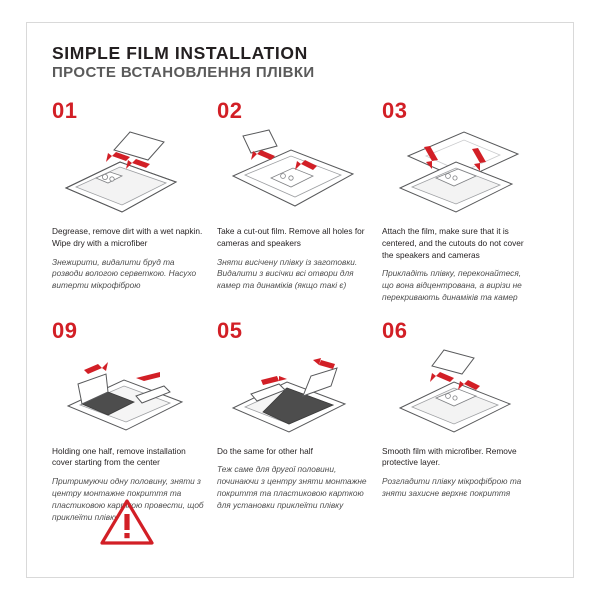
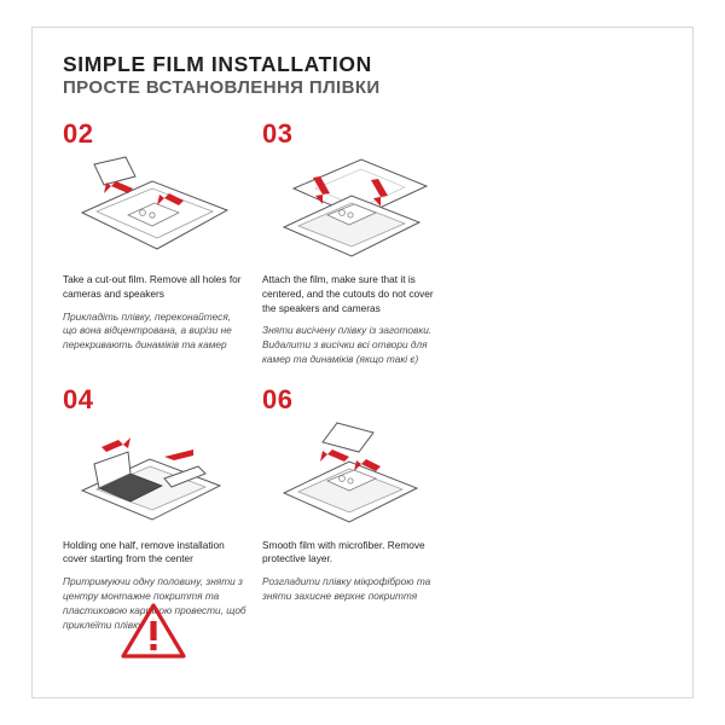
  SIMPLE FILM INSTALLATION
  ПРОСТЕ ВСТАНОВЛЕННЯ ПЛІВКИ
- 01
- Degrease, remove dirt with a wet napkin. Wipe dry with a microfiber
- Знежирити, видалити бруд та розводи вологою серветкою. Насухо витерти мікрофіброю
  02
  Take a cut-out film. Remove all holes for cameras and speakers
- Зняти висічену плівку із заготовки. Видалити з висічки всі отвори для камер та динаміків (якщо такі є)
+ Прикладіть плівку, переконайтеся, що вона відцентрована, а вирізи не перекривають динаміків та камер
  03
  Attach the film, make sure that it is centered, and the cutouts do not cover the speakers and cameras
- Прикладіть плівку, переконайтеся, що вона відцентрована, а вирізи не перекривають динаміків та камер
+ Зняти висічену плівку із заготовки. Видалити з висічки всі отвори для камер та динаміків (якщо такі є)
- 09
+ 04
  Holding one half, remove installation cover starting from the center
  Притримуючи одну половину, зняти з центру монтажне покриття та пластиковою карою провести, щоб приклеїти плівк
- 05
- Do the same for other half
- Теж саме для другої половини, починаючи з центру зняти монтажне покриття та пластиковою карткою для установки приклеїти плівку
  06
  Smooth film with microfiber. Remove protective layer.
  Розгладити плівку мікрофіброю та зняти захисне верхнє покриття
